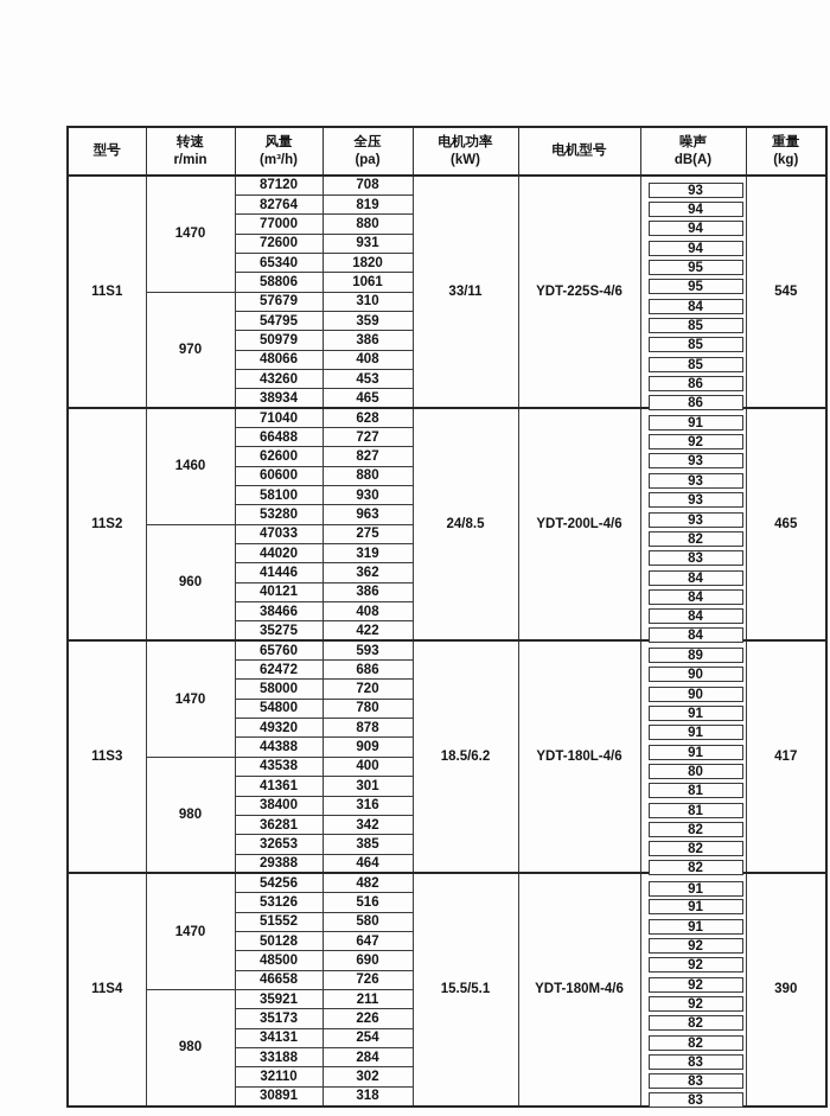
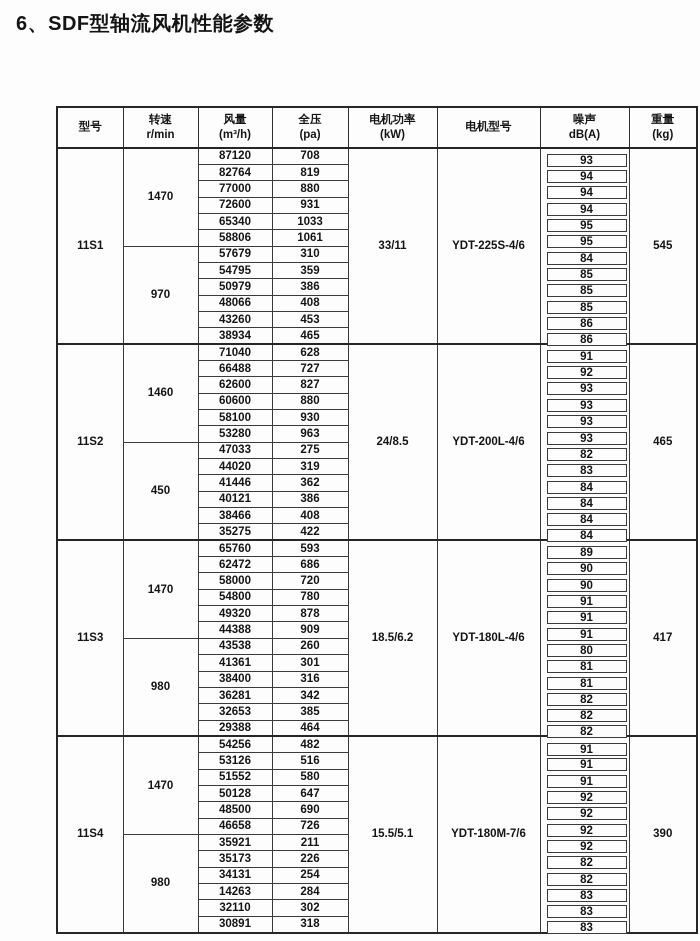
+ 6、SDF型轴流风机性能参数
  型号	转速r/min	风量(m³/h)	全压(pa)	电机功率(kW)	电机型号	噪声dB(A)	重量(kg)
  11S1	1470	87120	708	33/11	YDT-225S-4/6	93	545
  82764	819	94
  77000	880	94
  72600	931	94
- 65340	1820	95
+ 65340	1033	95
  58806	1061	95
  970	57679	310	84
  54795	359	85
  50979	386	85
  48066	408	85
  43260	453	86
  38934	465	86
  11S2	1460	71040	628	24/8.5	YDT-200L-4/6	91	465
  66488	727	92
  62600	827	93
  60600	880	93
  58100	930	93
  53280	963	93
- 960	47033	275	82
+ 450	47033	275	82
  44020	319	83
  41446	362	84
  40121	386	84
  38466	408	84
  35275	422	84
  11S3	1470	65760	593	18.5/6.2	YDT-180L-4/6	89	417
  62472	686	90
  58000	720	90
  54800	780	91
  49320	878	91
  44388	909	91
- 980	43538	400	80
+ 980	43538	260	80
  41361	301	81
  38400	316	81
  36281	342	82
  32653	385	82
  29388	464	82
- 11S4	1470	54256	482	15.5/5.1	YDT-180M-4/6	91	390
+ 11S4	1470	54256	482	15.5/5.1	YDT-180M-7/6	91	390
  53126	516	91
  51552	580	91
  50128	647	92
  48500	690	92
  46658	726	92
  980	35921	211	92
  35173	226	82
  34131	254	82
- 33188	284	83
+ 14263	284	83
  32110	302	83
  30891	318	83
